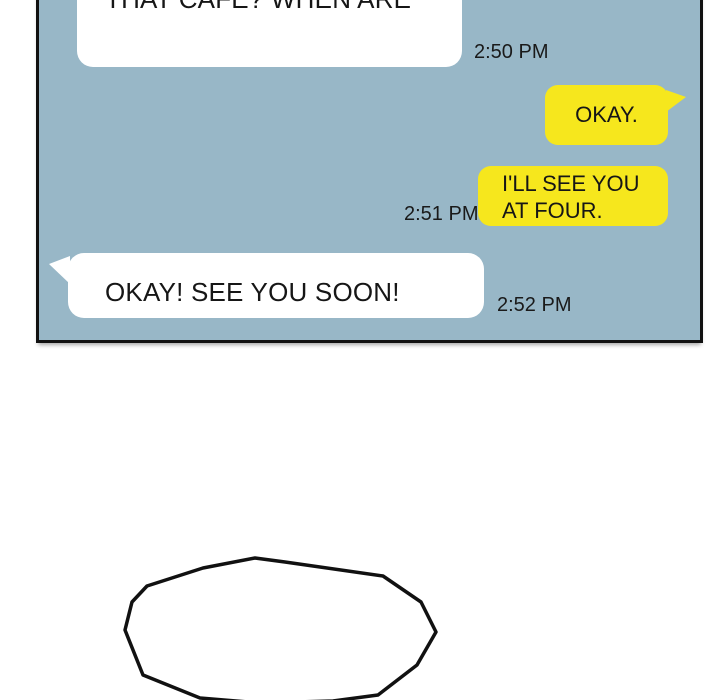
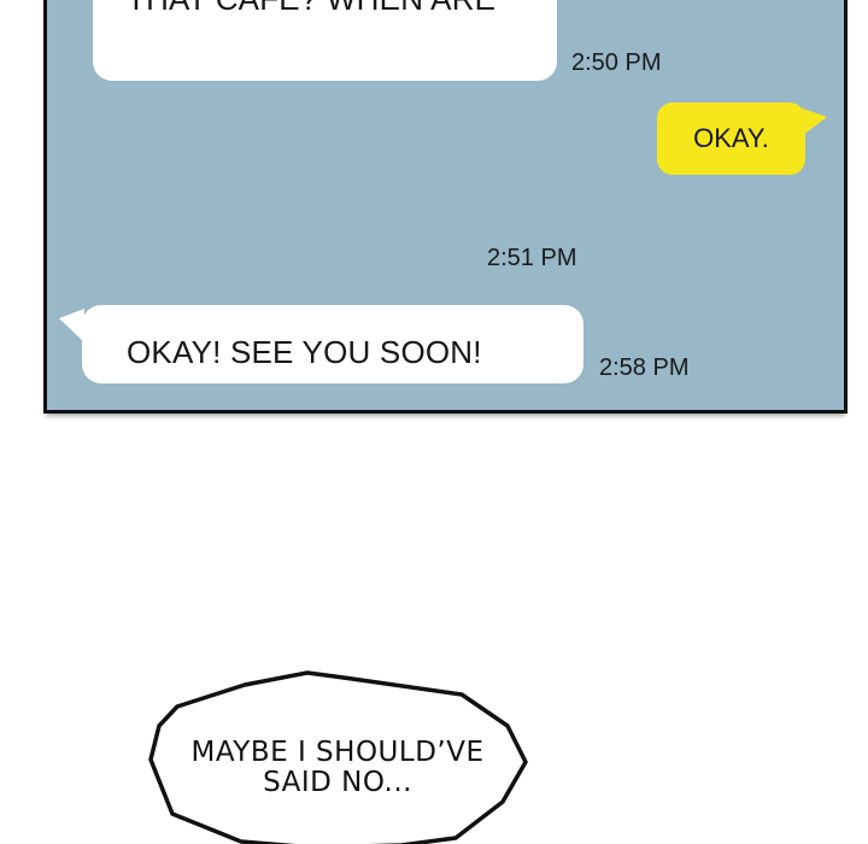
  2:50 PM
  OKAY.
- I'LL SEE YOU
- AT FOUR.
  2:51 PM
  OKAY! SEE YOU SOON!
- 2:52 PM
+ 2:58 PM
+ MAYBE I SHOULD’VE
+ SAID NO...
